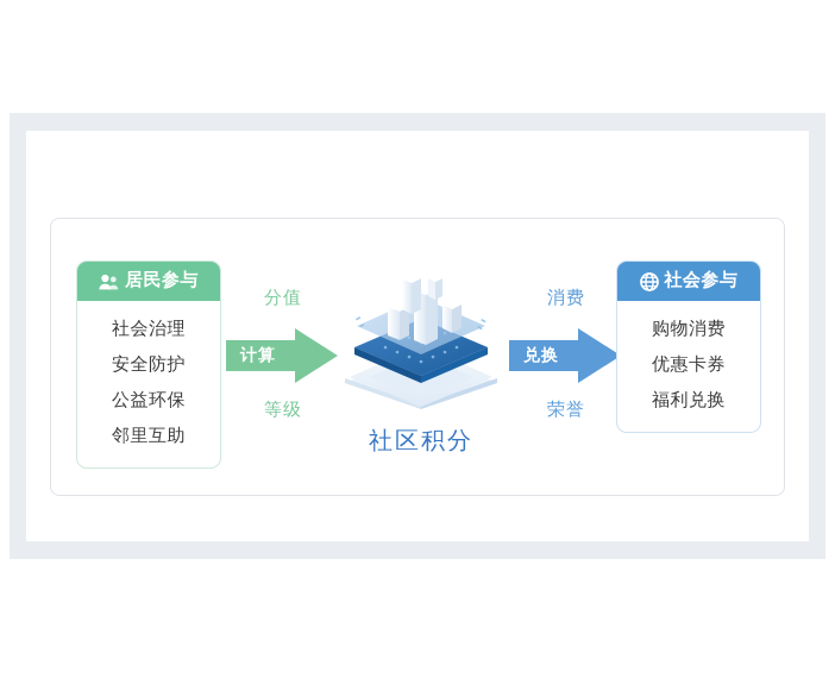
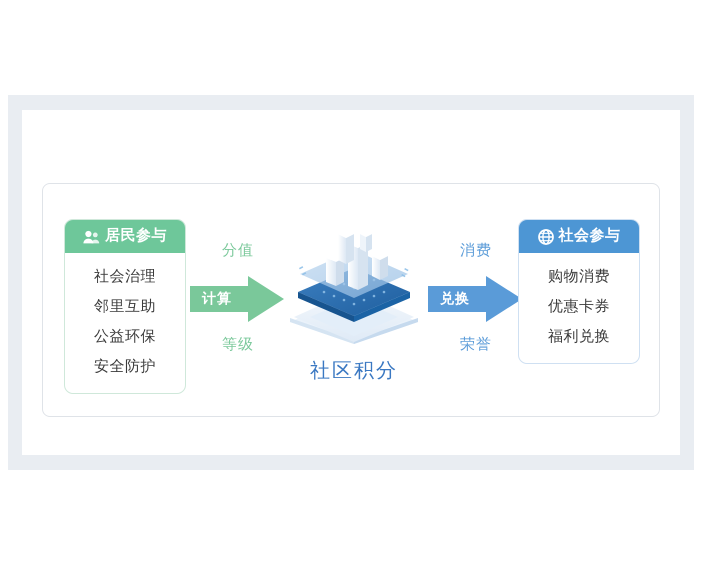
  居民参与
  社会治理
- 安全防护
+ 邻里互助
  公益环保
- 邻里互助
+ 安全防护
  分值
  计算
  等级
  社区积分
  消费
  兑换
  荣誉
  社会参与
  购物消费
  优惠卡券
  福利兑换
